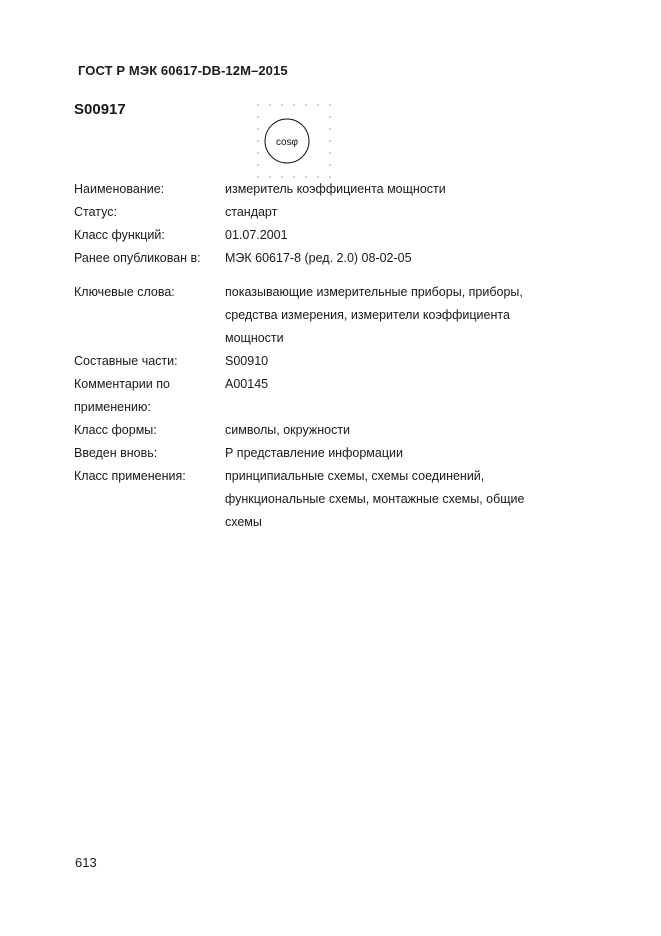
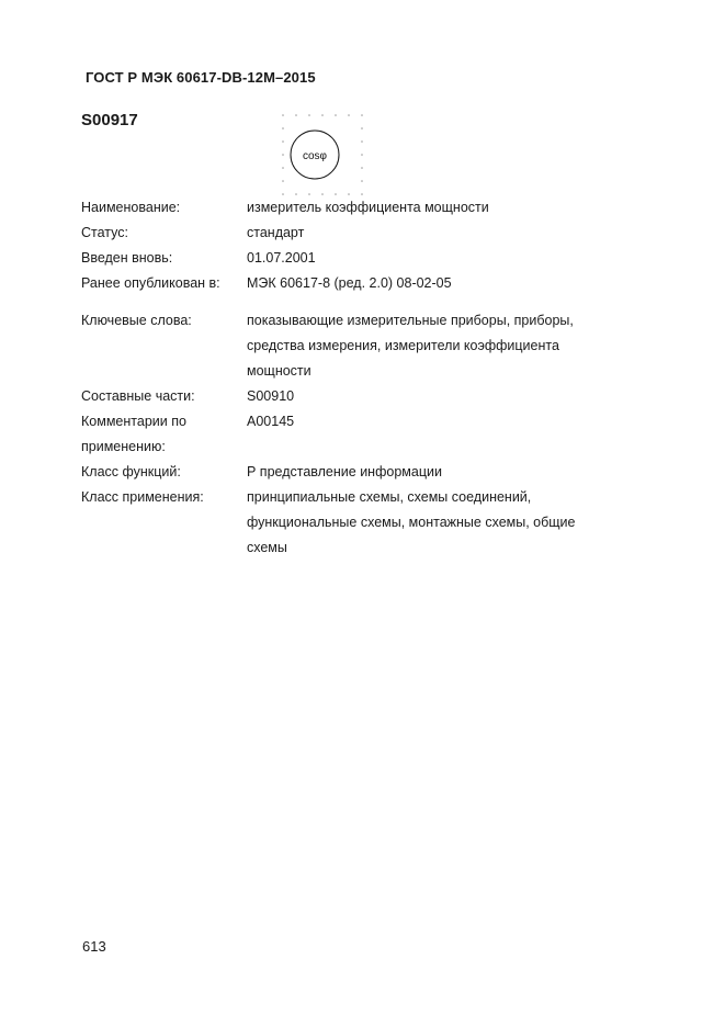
  ГОСТ Р МЭК 60617-DB-12M–2015
  S00917
  cosφ
  Наименование:
  измеритель коэффициента мощности
  Статус:
  стандарт
- Класс функций:
+ Введен вновь:
  01.07.2001
  Ранее опубликован в:
  МЭК 60617-8 (ред. 2.0) 08-02-05
  Ключевые слова:
  показывающие измерительные приборы, приборы, средства измерения, измерители коэффициента мощности
  Составные части:
  S00910
  Комментарии по применению:
  A00145
- Класс формы:
- символы, окружности
- Введен вновь:
+ Класс функций:
  Р представление информации
  Класс применения:
  принципиальные схемы, схемы соединений, функциональные схемы, монтажные схемы, общие схемы
  613
